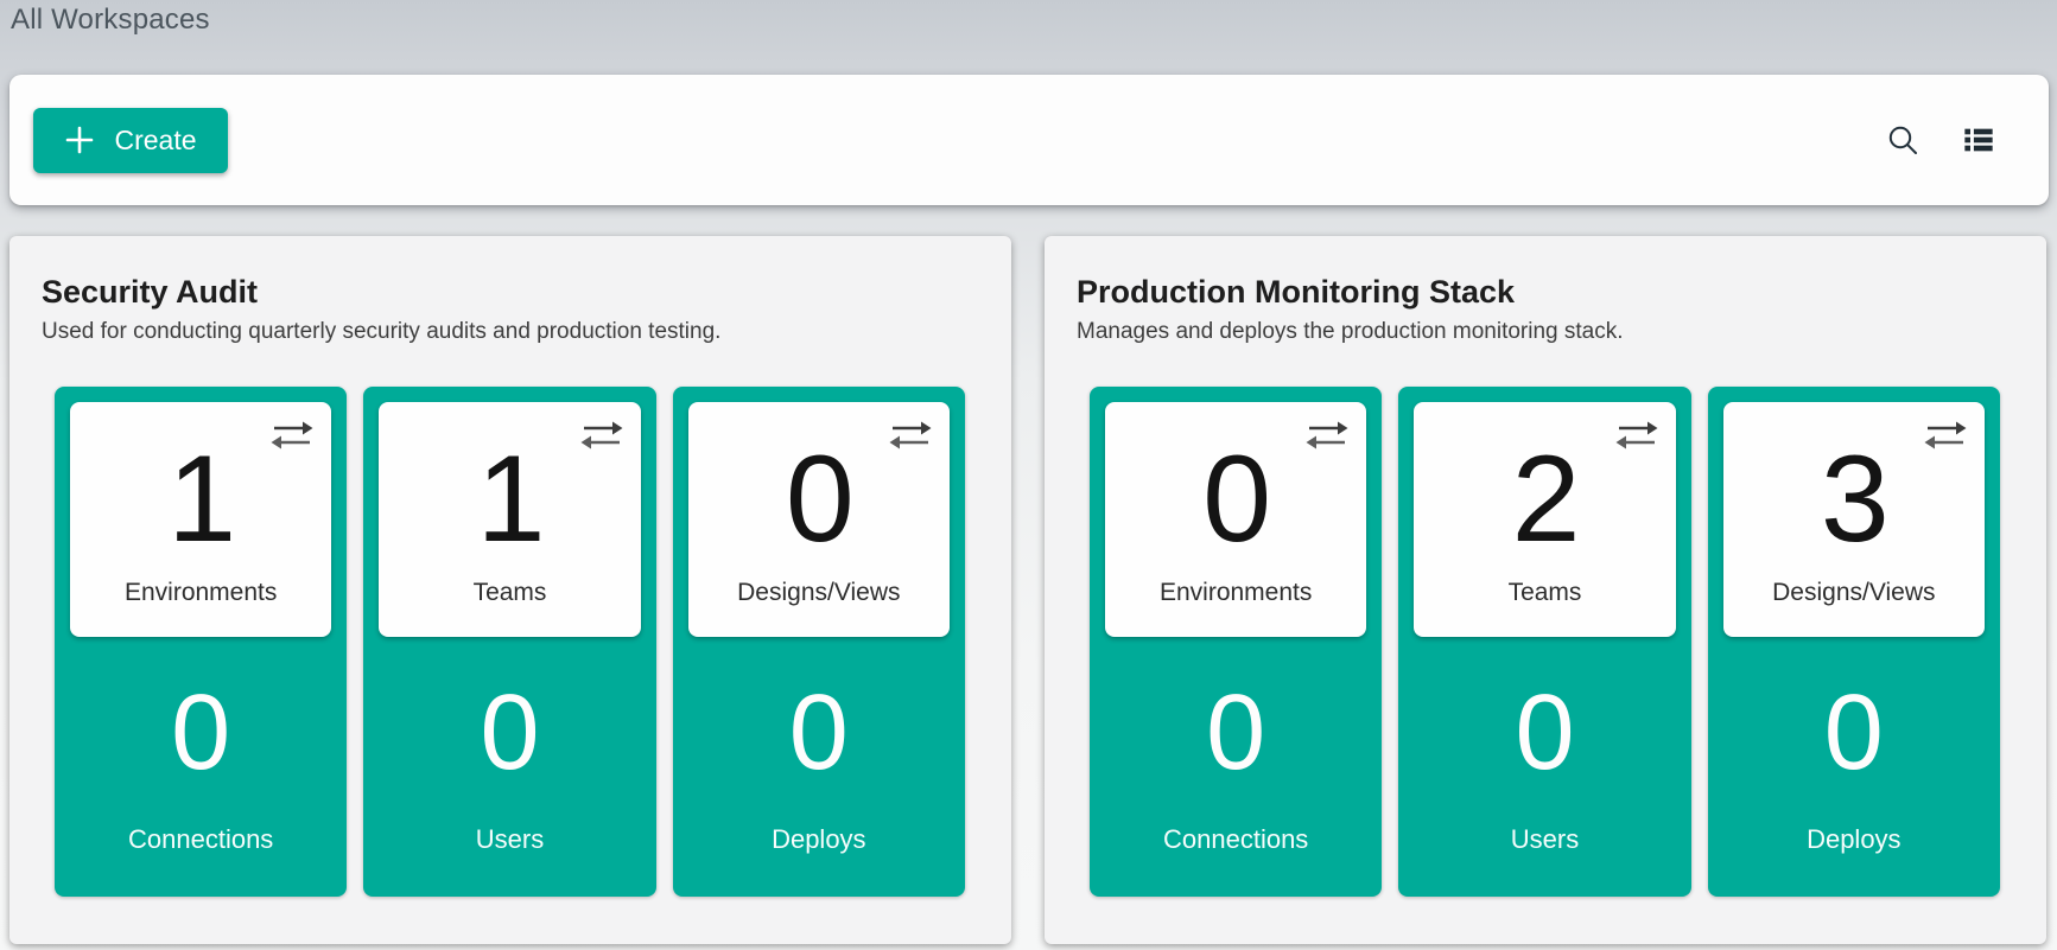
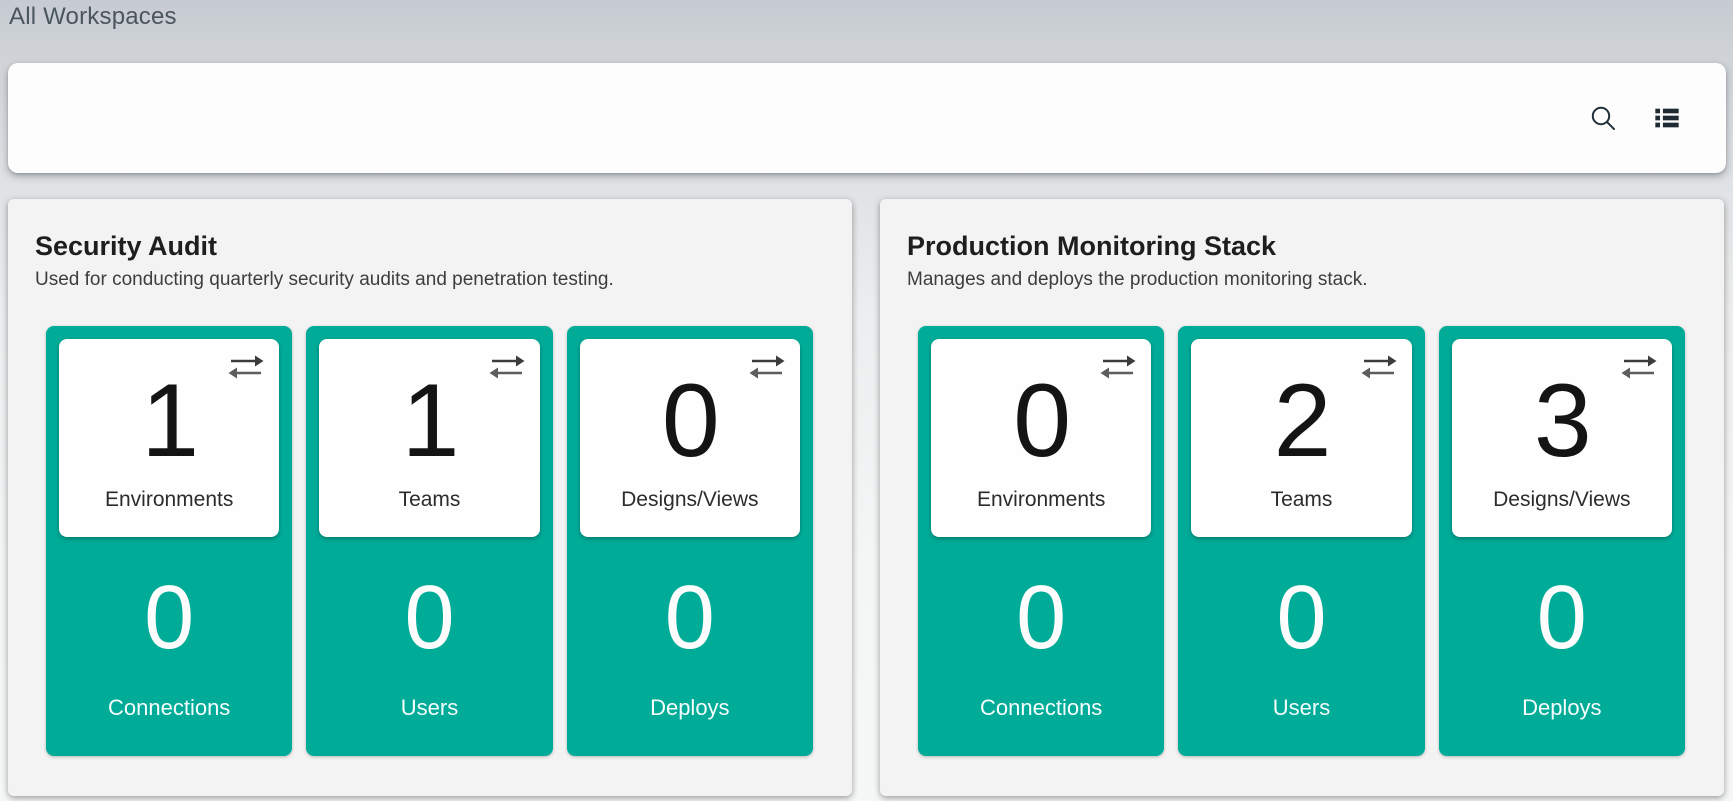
  All Workspaces
- Create
  Security Audit
- Used for conducting quarterly security audits and production testing.
+ Used for conducting quarterly security audits and penetration testing.
  1
  Environments
  0
  Connections
  1
  Teams
  0
  Users
  0
  Designs/Views
  0
  Deploys
  Production Monitoring Stack
  Manages and deploys the production monitoring stack.
  0
  Environments
  0
  Connections
  2
  Teams
  0
  Users
  3
  Designs/Views
  0
  Deploys
